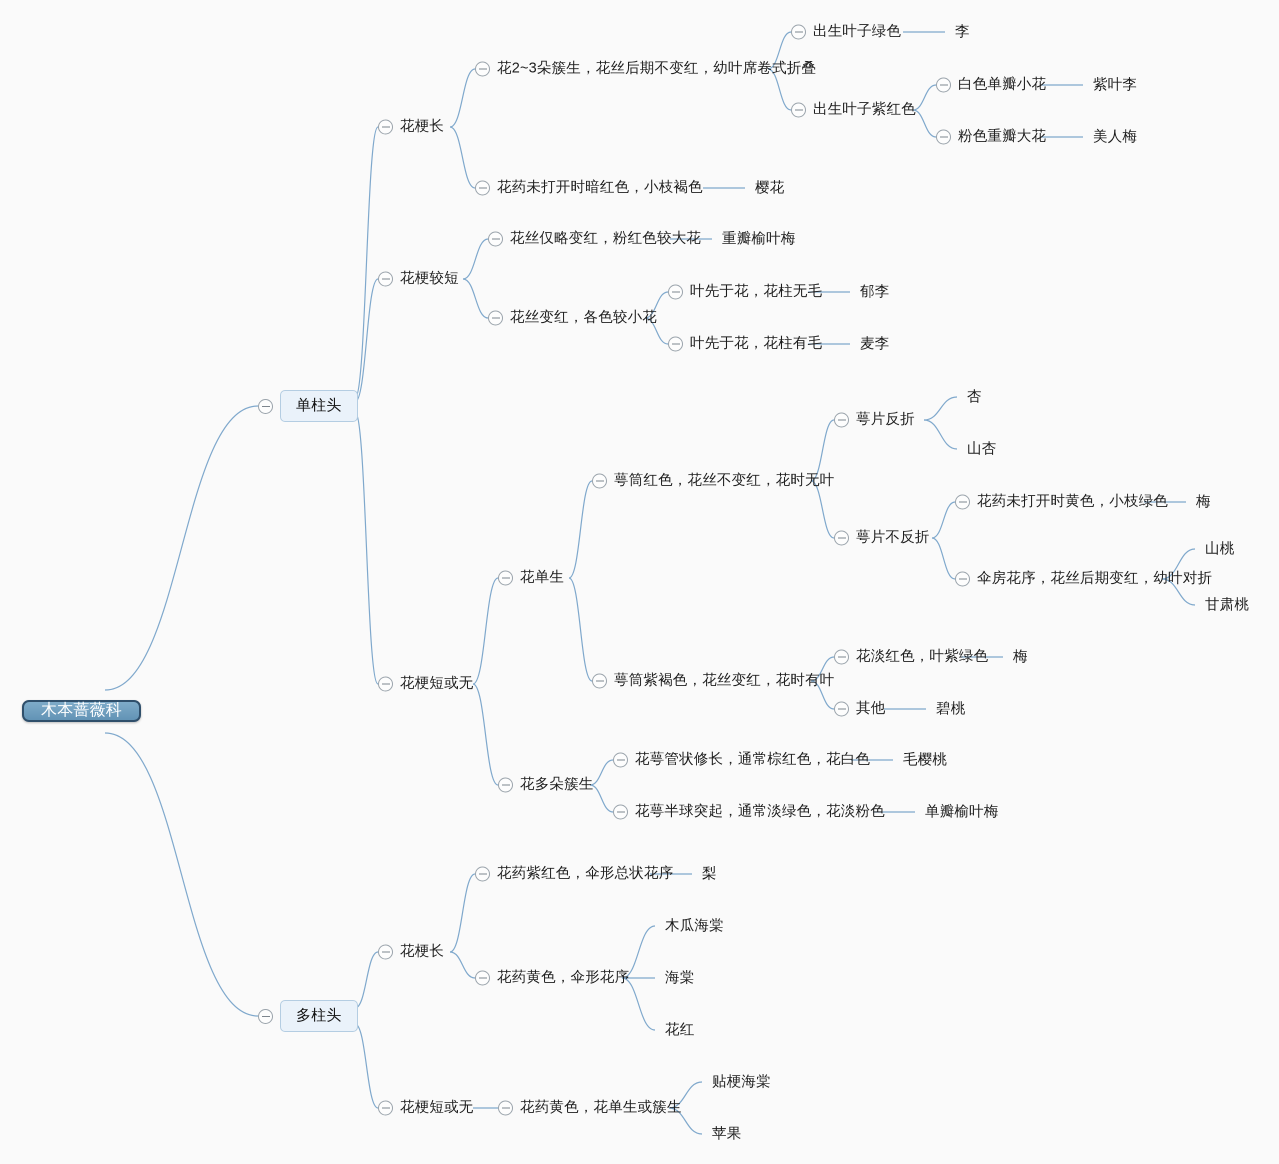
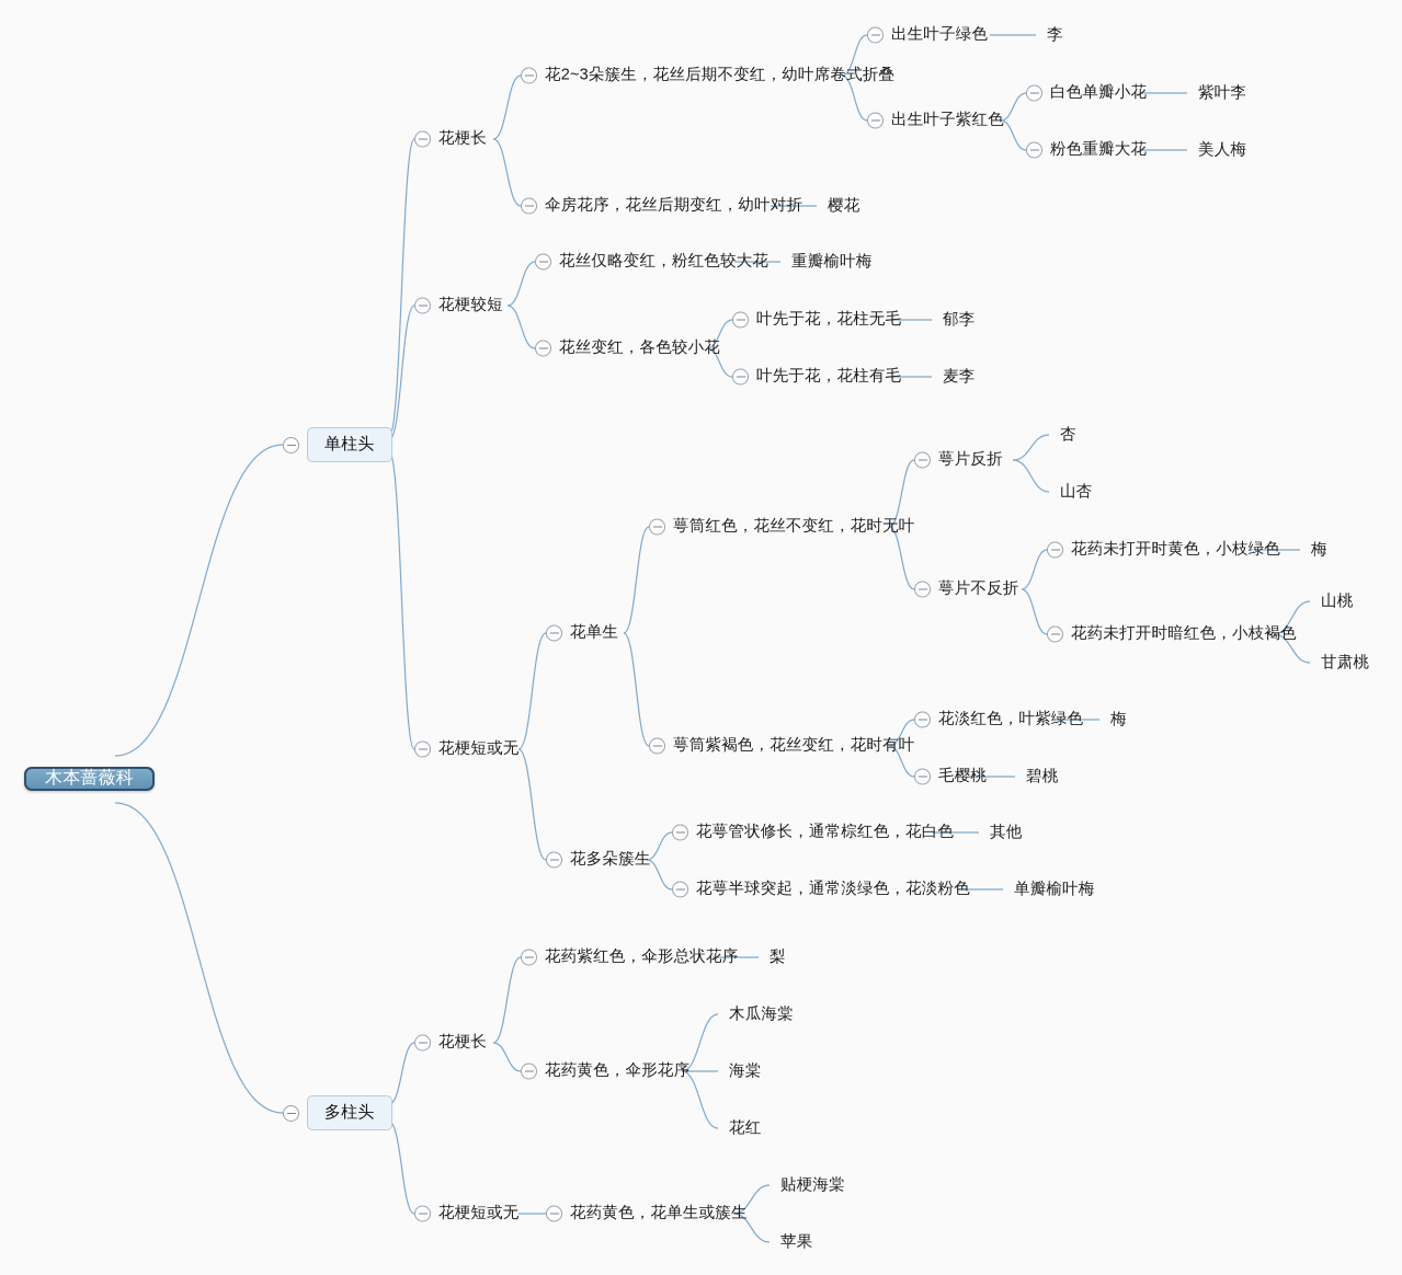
  木本蔷薇科
  单柱头
  多柱头
  花梗长
  花梗较短
  花梗短或无
  花2~3朵簇生，花丝后期不变红，幼叶席卷式折叠
- 花药未打开时暗红色，小枝褐色
+ 伞房花序，花丝后期变红，幼叶对折
  出生叶子绿色
  出生叶子紫红色
  白色单瓣小花
  粉色重瓣大花
  花丝仅略变红，粉红色较大花
  花丝变红，各色较小花
  叶先于花，花柱无毛
  叶先于花，花柱有毛
  花单生
  花多朵簇生
  萼筒红色，花丝不变红，花时无叶
  萼筒紫褐色，花丝变红，花时有叶
  萼片反折
  萼片不反折
  花药未打开时黄色，小枝绿色
- 伞房花序，花丝后期变红，幼叶对折
+ 花药未打开时暗红色，小枝褐色
  花淡红色，叶紫绿色
- 其他
+ 毛樱桃
  花萼管状修长，通常棕红色，花白色
  花萼半球突起，通常淡绿色，花淡粉色
  花梗长
  花梗短或无
  花药紫红色，伞形总状花序
  花药黄色，伞形花序
  花药黄色，花单生或簇生
  李
  紫叶李
  美人梅
  樱花
  重瓣榆叶梅
  郁李
  麦李
  杏
  山杏
  梅
  山桃
  甘肃桃
  梅
  碧桃
- 毛樱桃
+ 其他
  单瓣榆叶梅
  梨
  木瓜海棠
  海棠
  花红
  贴梗海棠
  苹果
